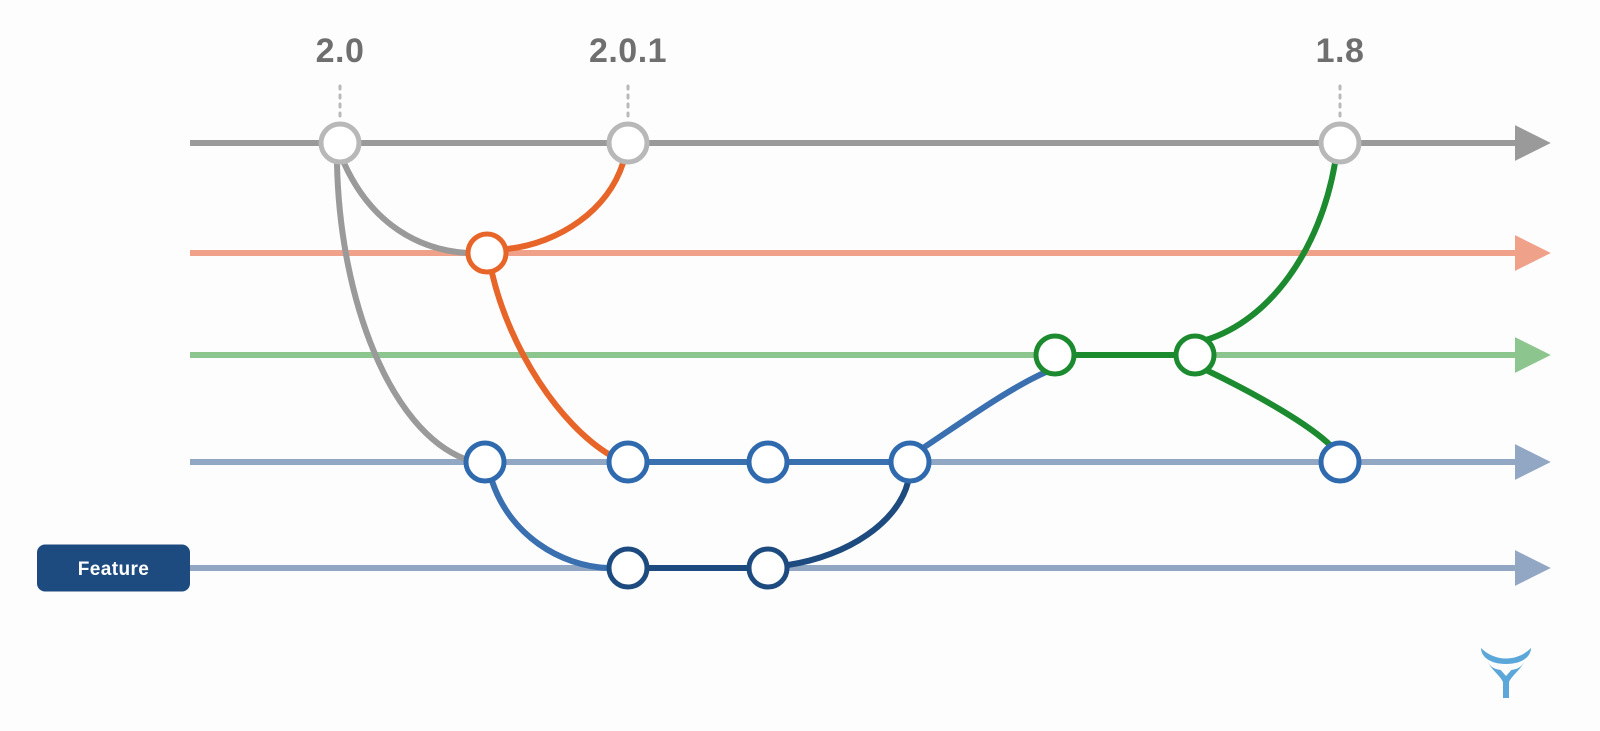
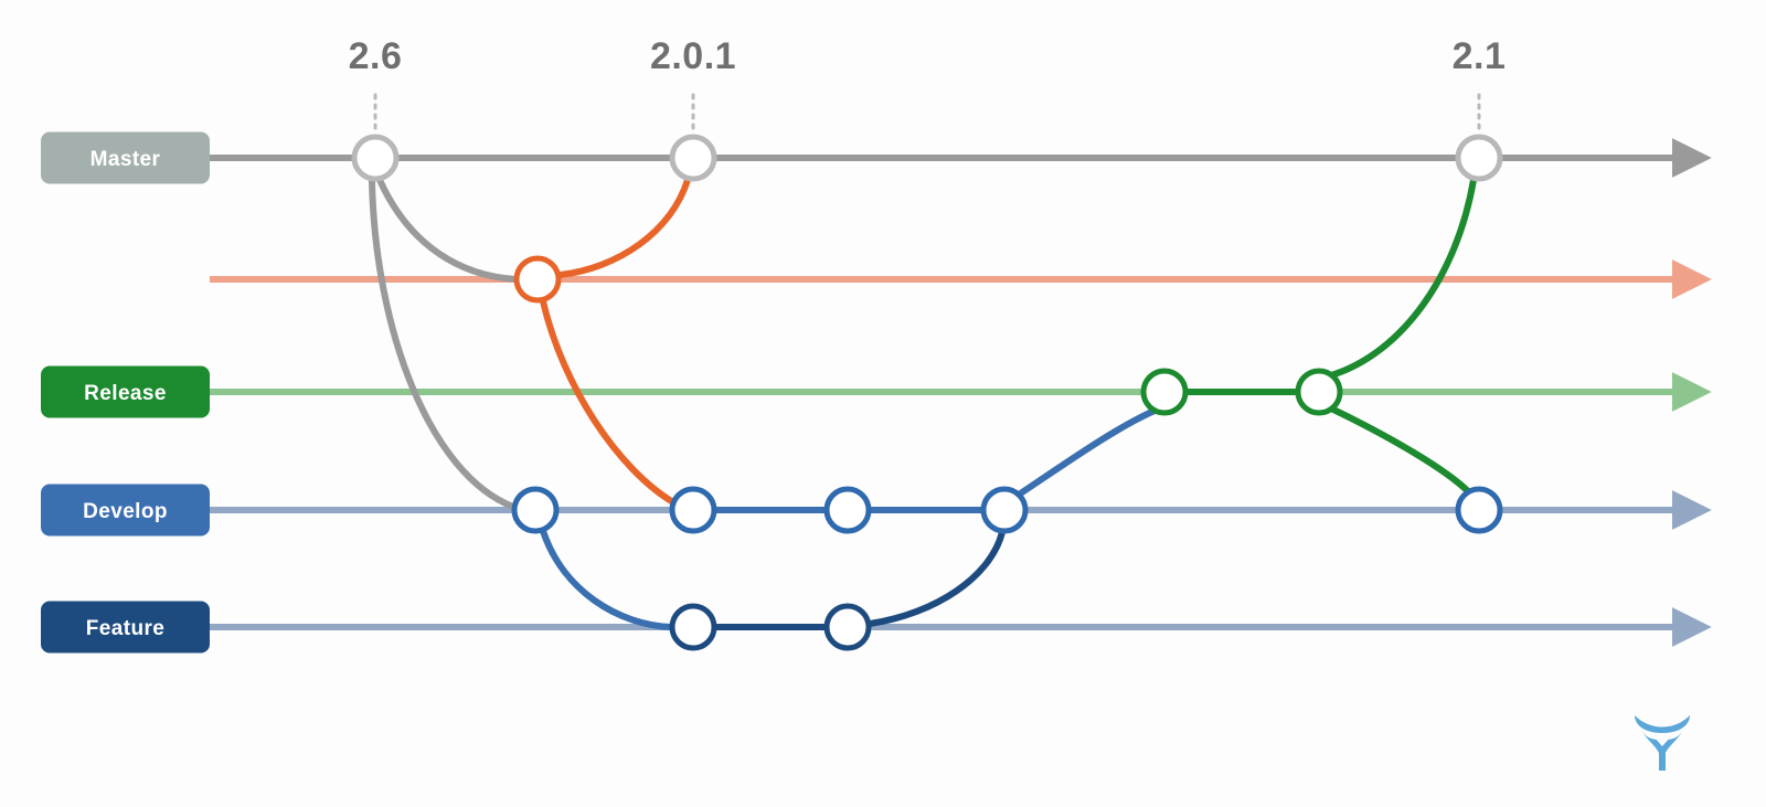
+ Master
+ Release
+ Develop
  Feature
- 2.0
+ 2.6
  2.0.1
- 1.8
+ 2.1
